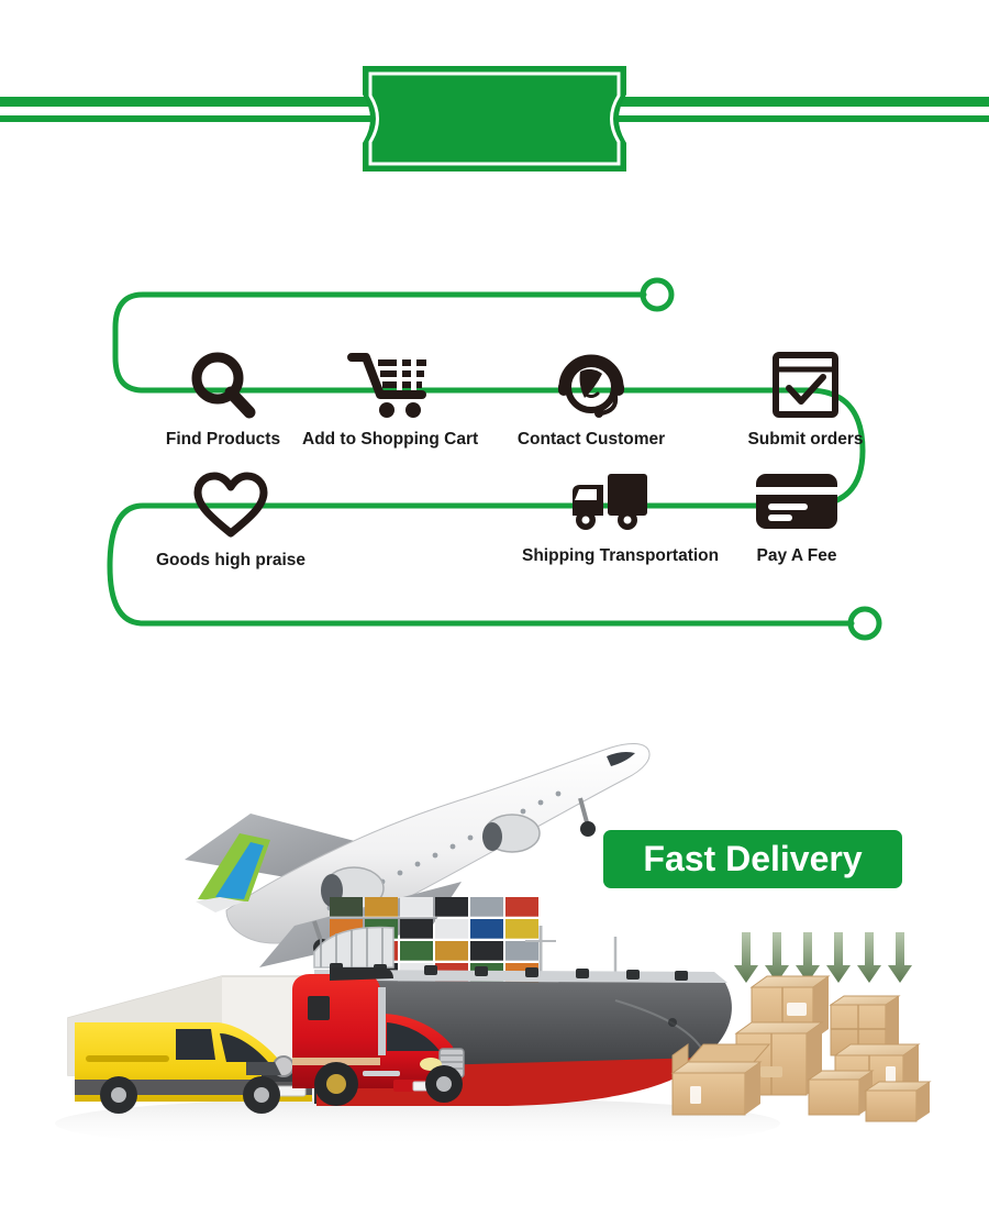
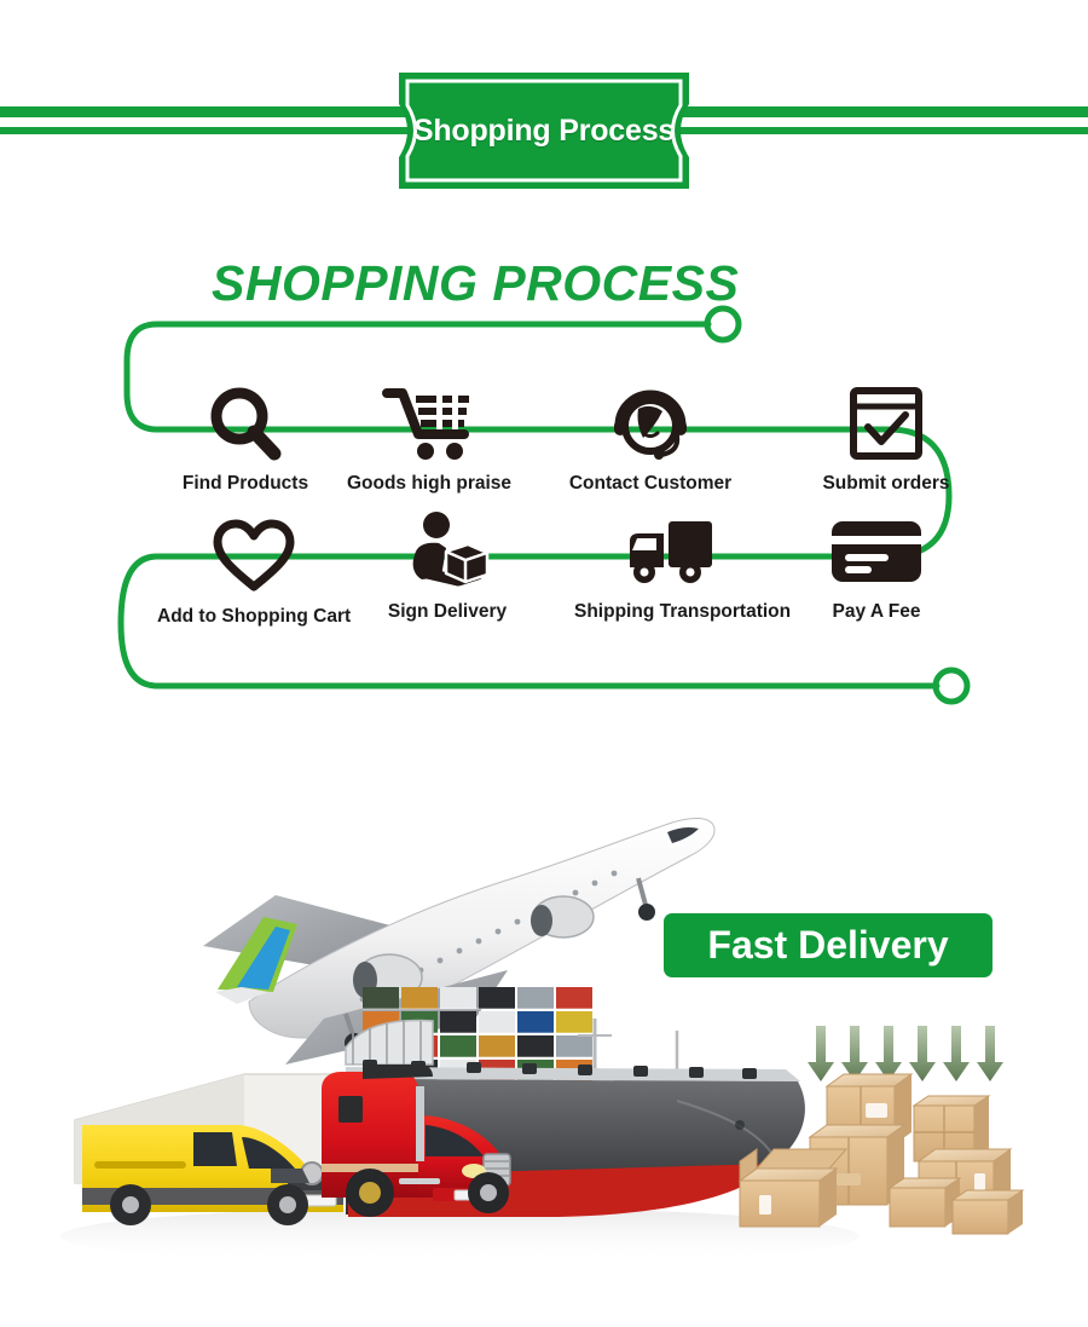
+ Shopping Process
+ SHOPPING PROCESS
  Find Products
- Add to Shopping Cart
+ Goods high praise
  Contact Customer
  Submit orders
- Goods high praise
+ Add to Shopping Cart
+ Sign Delivery
  Shipping Transportatio
  Pay A Fee
  Fast Delivery
